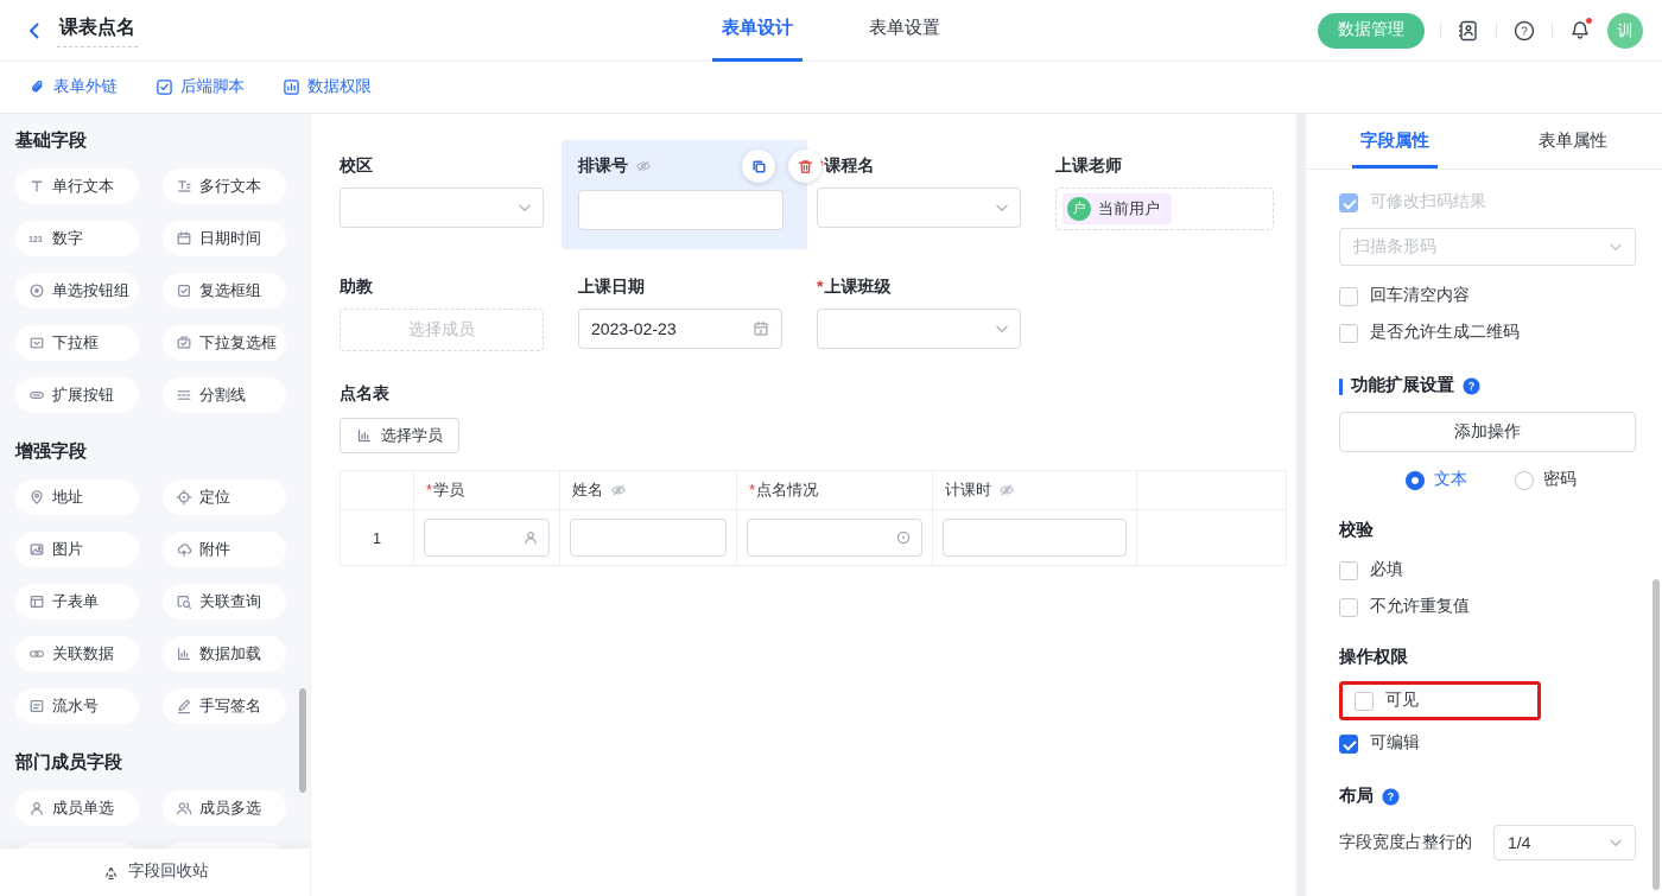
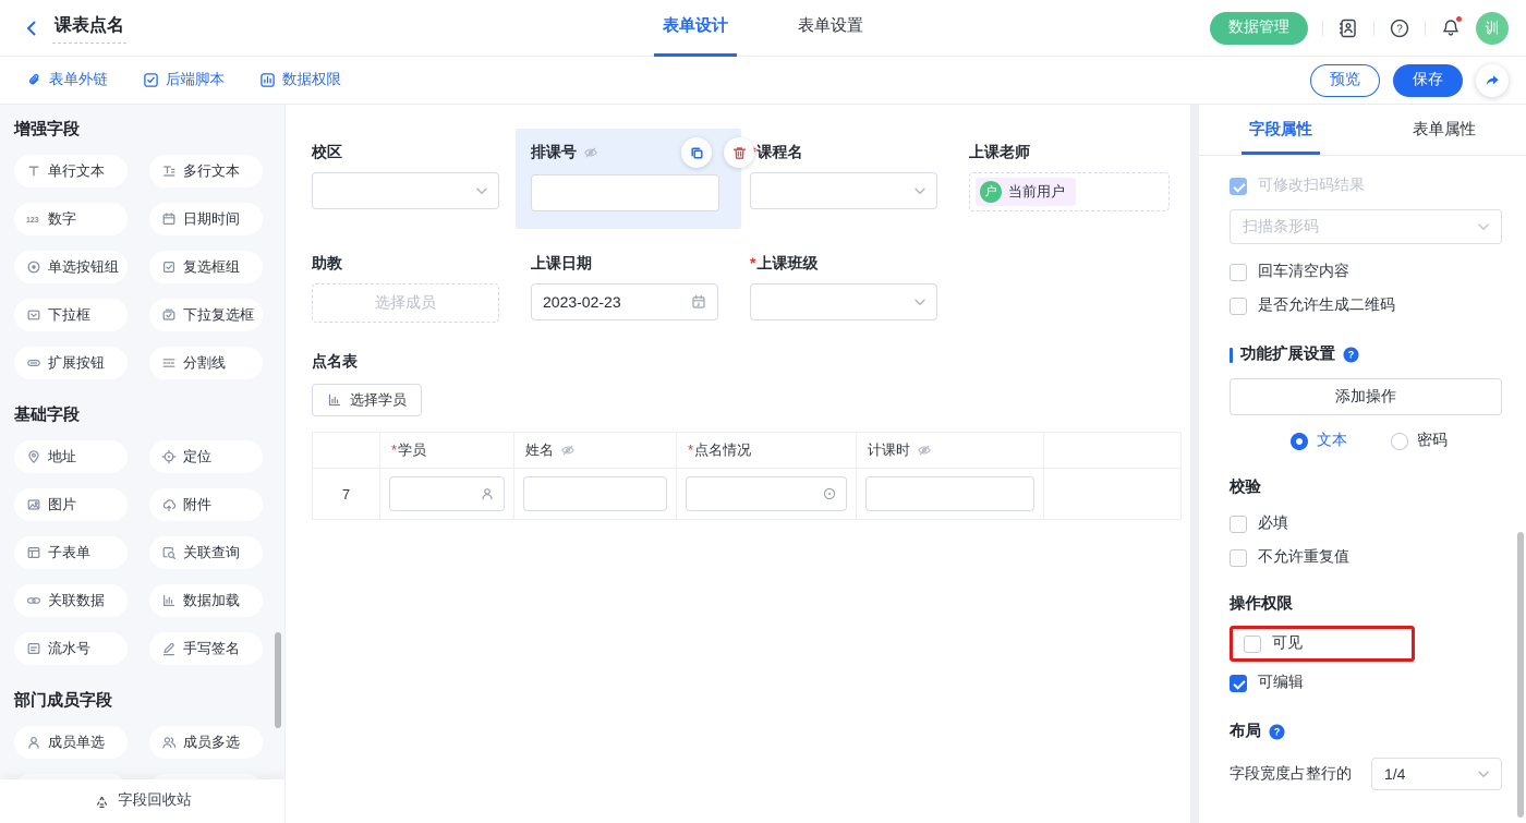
  课表点名
  表单设计
  表单设置
  数据管理
  ?
  训
  表单外链
  后端脚本
  数据权限
+ 预览
+ 保存
- 基础字段
+ 增强字段
  单行文本
  多行文本
  数字
  日期时间
  单选按钮组
  复选框组
  下拉框
  下拉复选框
  扩展按钮
  分割线
- 增强字段
+ 基础字段
  地址
  定位
  图片
  附件
  子表单
  关联查询
  关联数据
  数据加载
  流水号
  手写签名
  部门成员字段
  成员单选
  成员多选
  字段回收站
  校区
  排课号
  课程名
  上课老师
  户
  当前用户
  助教
  选择成员
  上课日期
  2023-02-23
  上课班级
  点名表
  选择学员
  	学员	姓名	点名情况	计课时
- 1
+ 7
  字段属性
  表单属性
  可修改扫码结果
  扫描条形码
  回车清空内容
  是否允许生成二维码
  功能扩展设置
  ?
  添加操作
  文本
  密码
  校验
  必填
  不允许重复值
  操作权限
  可见
  可编辑
  布局
  ?
  字段宽度占整行的
  1/4
